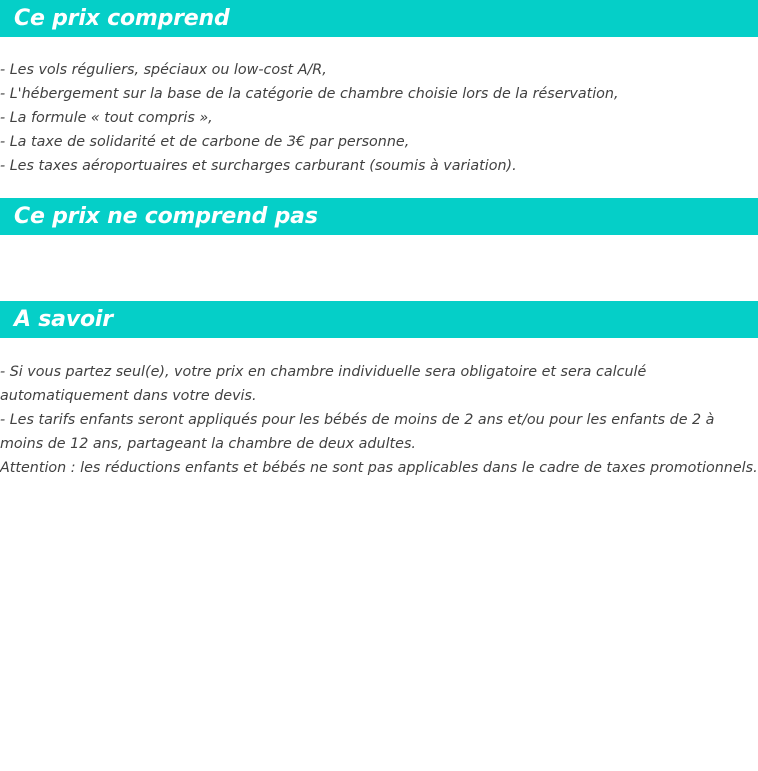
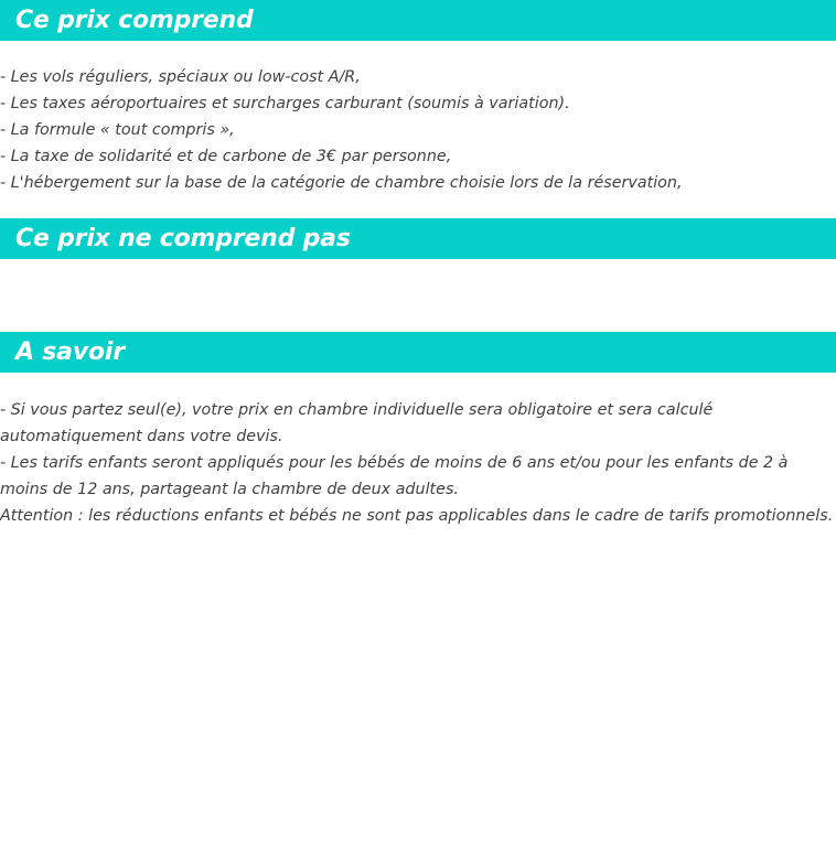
  Ce prix comprend
  - Les vols réguliers, spéciaux ou low-cost A/R,
- - L'hébergement sur la base de la catégorie de chambre choisie lors de la réservation,
+ - Les taxes aéroportuaires et surcharges carburant (soumis à variation).
  - La formule « tout compris »,
  - La taxe de solidarité et de carbone de 3€ par personne,
- - Les taxes aéroportuaires et surcharges carburant (soumis à variation).
+ - L'hébergement sur la base de la catégorie de chambre choisie lors de la réservation,
  Ce prix ne comprend pas
  A savoir
  - Si vous partez seul(e), votre prix en chambre individuelle sera obligatoire et sera calculé automatiquement dans votre devis.
- - Les tarifs enfants seront appliqués pour les bébés de moins de 2 ans et/ou pour les enfants de 2 à moins de 12 ans, partageant la chambre de deux adultes.
+ - Les tarifs enfants seront appliqués pour les bébés de moins de 6 ans et/ou pour les enfants de 2 à moins de 12 ans, partageant la chambre de deux adultes.
- Attention : les réductions enfants et bébés ne sont pas applicables dans le cadre de taxes promotionnels.
+ Attention : les réductions enfants et bébés ne sont pas applicables dans le cadre de tarifs promotionnels.
